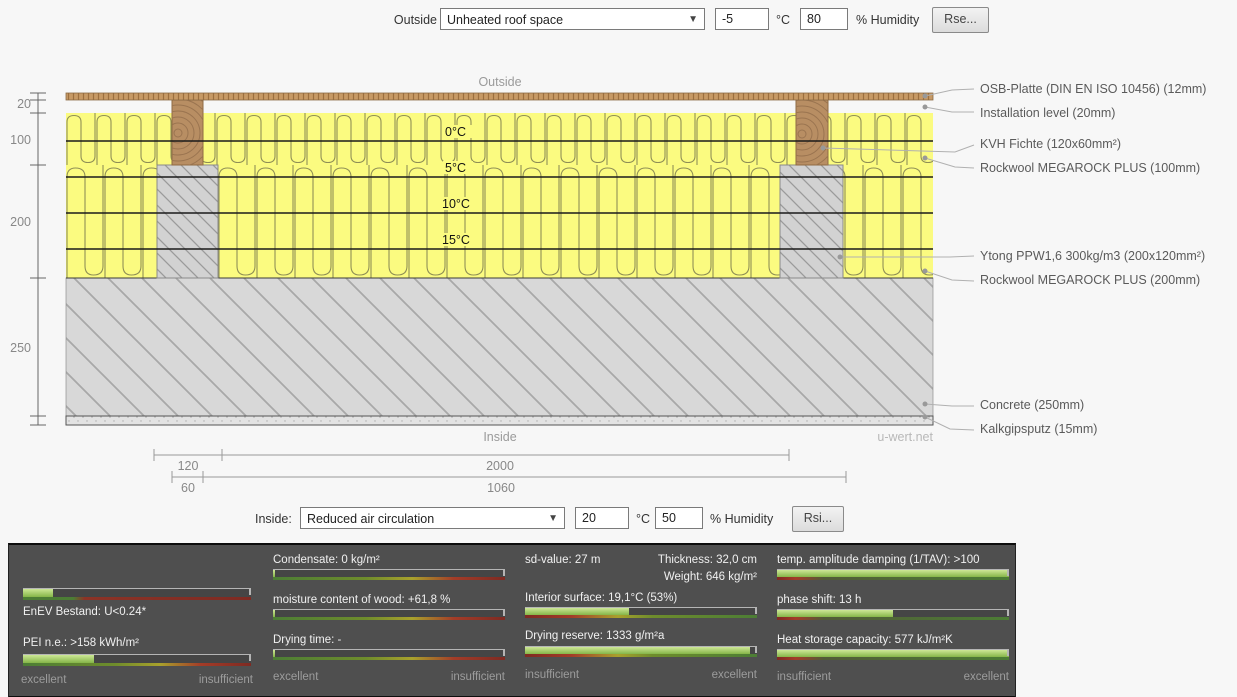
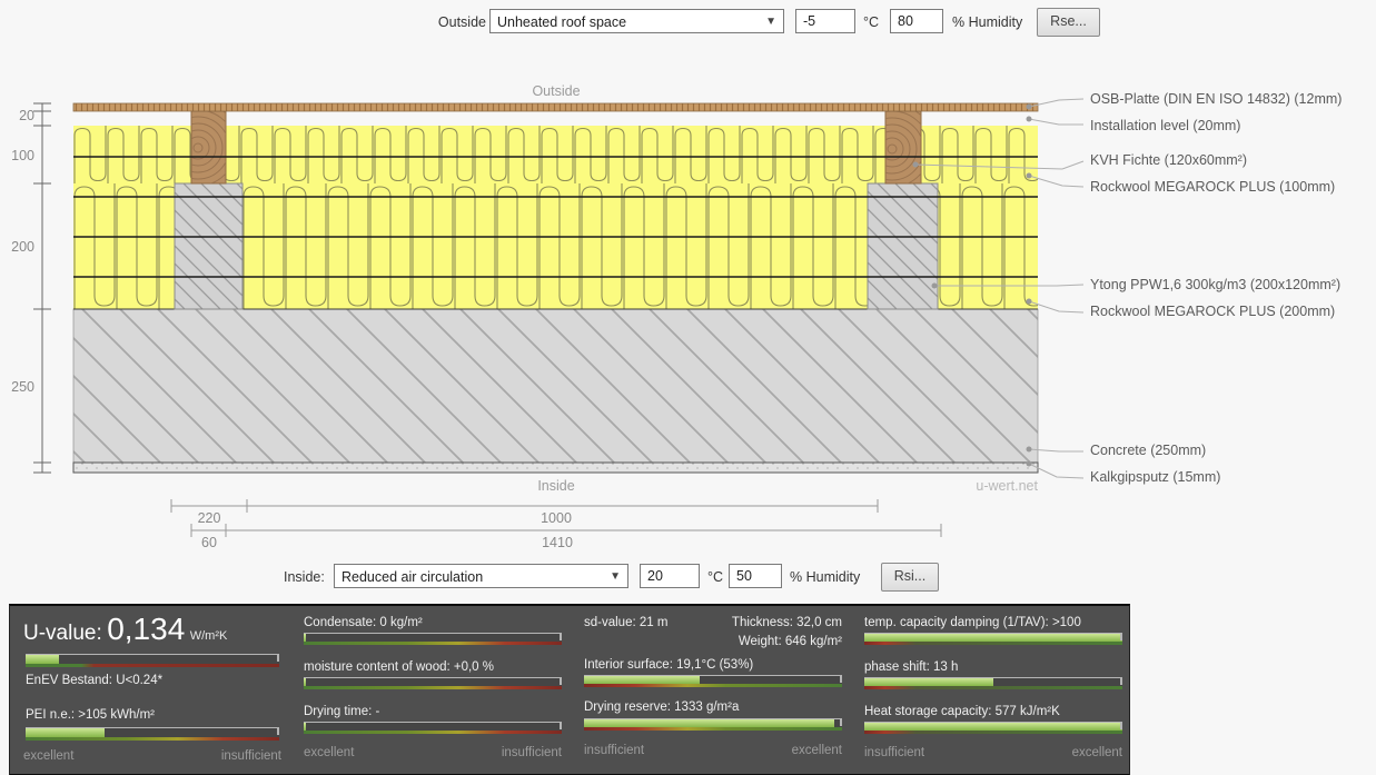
  Outside
  Inside
  u-wert.net
- 0°C
- 5°C
- 10°C
- 15°C
  20
  100
  200
  250
- OSB-Platte (DIN EN ISO 10456) (12mm)
+ OSB-Platte (DIN EN ISO 14832) (12mm)
  Installation level (20mm)
  KVH Fichte (120x60mm²)
  Rockwool MEGAROCK PLUS (100mm)
  Ytong PPW1,6 300kg/m3 (200x120mm²)
  Rockwool MEGAROCK PLUS (200mm)
  Concrete (250mm)
  Kalkgipsputz (15mm)
- 120
+ 220
- 2000
+ 1000
  60
- 1060
+ 1410
  Outside
  Unheated roof space
  ▼
  -5
  °C
  80
  % Humidity
  Rse...
  Inside:
  Reduced air circulation
  ▼
  20
  °C
  50
  % Humidity
  Rsi...
+ U-value: 0,134 W/m²K
  EnEV Bestand: U<0.24*
- PEI n.e.: >158 kWh/m²
+ PEI n.e.: >105 kWh/m²
  excellent
  insufficient
  Condensate: 0 kg/m²
- moisture content of wood: +61,8 %
+ moisture content of wood: +0,0 %
  Drying time: -
  excellent
  insufficient
- sd-value: 27 m
+ sd-value: 21 m
  Thickness: 32,0 cm
  Weight: 646 kg/m²
  Interior surface: 19,1°C (53%)
  Drying reserve: 1333 g/m²a
  insufficient
  excellent
- temp. amplitude damping (1/TAV): >100
+ temp. capacity damping (1/TAV): >100
  phase shift: 13 h
  Heat storage capacity: 577 kJ/m²K
  insufficient
  excellent
